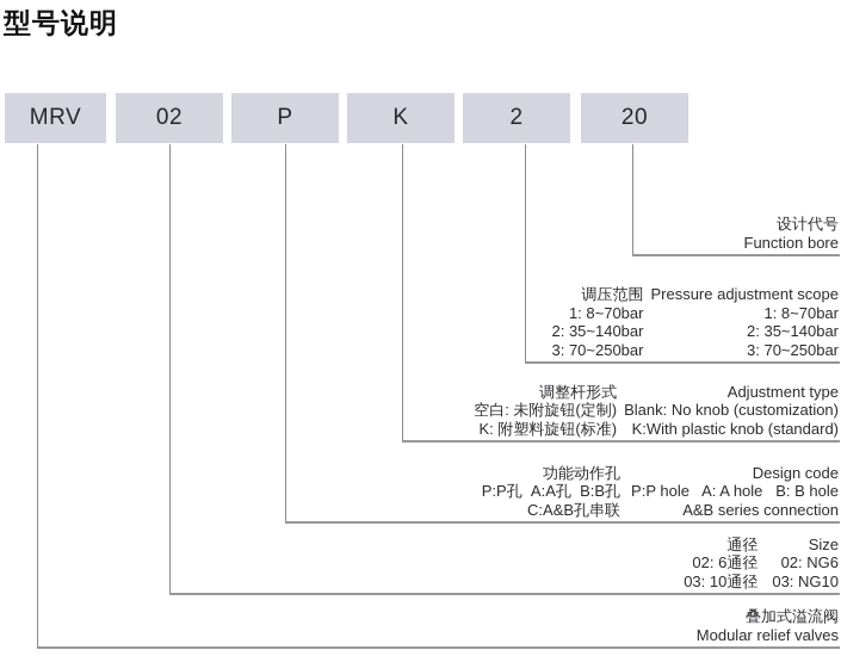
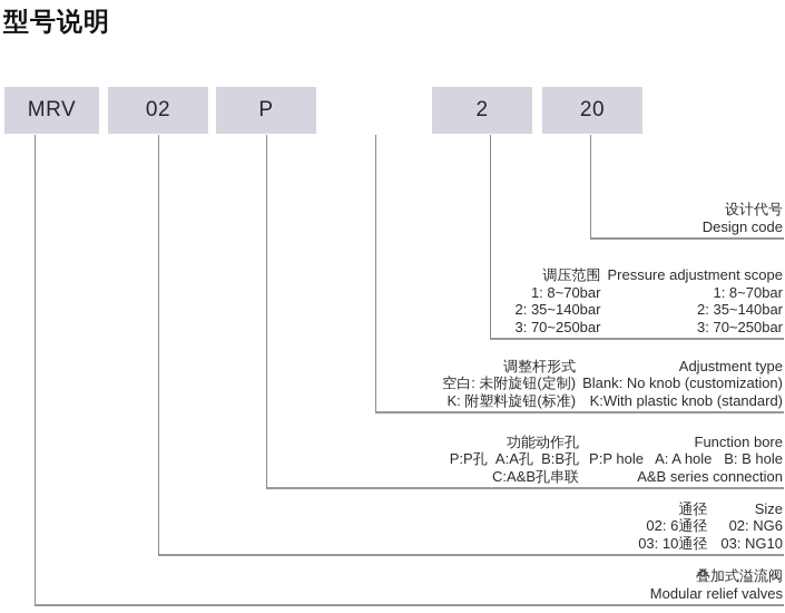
  型号说明
  MRV
  02
  P
- K
  2
  20
  设计代号
- Function bore
+ Design code
  调压范围
  Pressure adjustment scope
  1: 8~70bar
  1: 8~70bar
  2: 35~140bar
  2: 35~140bar
  3: 70~250bar
  3: 70~250bar
  调整杆形式
  Adjustment type
  空白: 未附旋钮(定制)
  Blank: No knob (customization)
  K: 附塑料旋钮(标准)
  K:With plastic knob (standard)
  功能动作孔
- Design code
+ Function bore
  P:P孔 A:A孔 B:B孔
  P:P hole A: A hole B: B hole
  C:A&B孔串联
  A&B series connection
  通径
  Size
  02: 6通径
  02: NG6
  03: 10通径
  03: NG10
  叠加式溢流阀
  Modular relief valves
